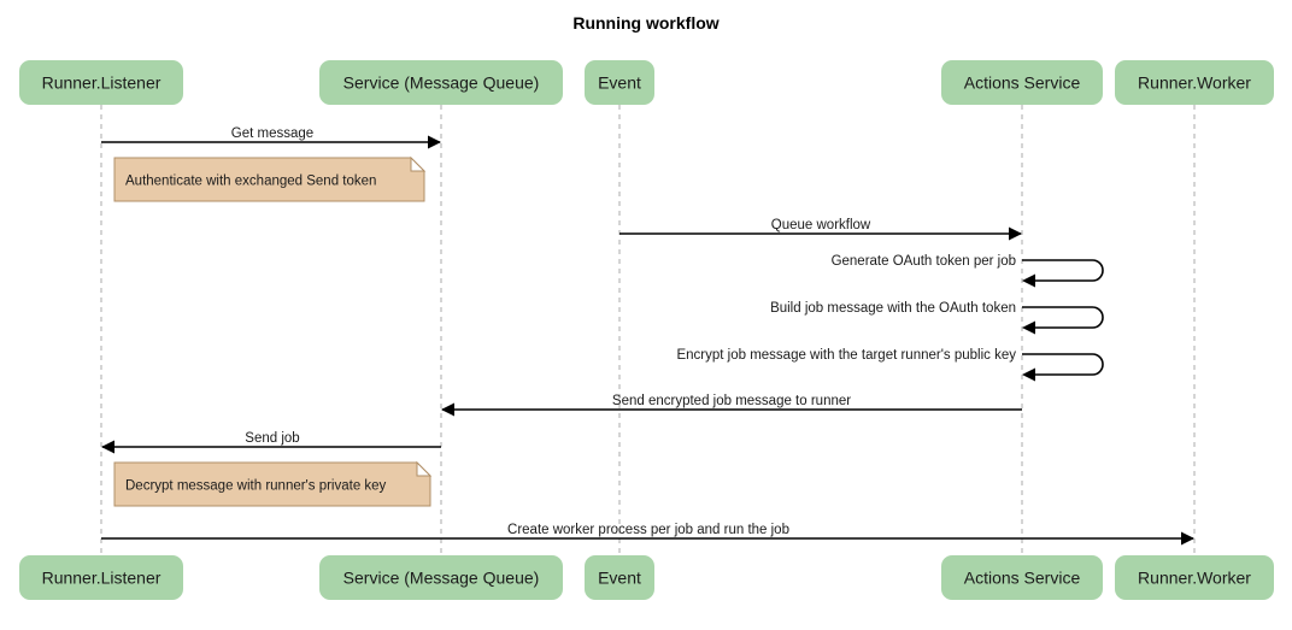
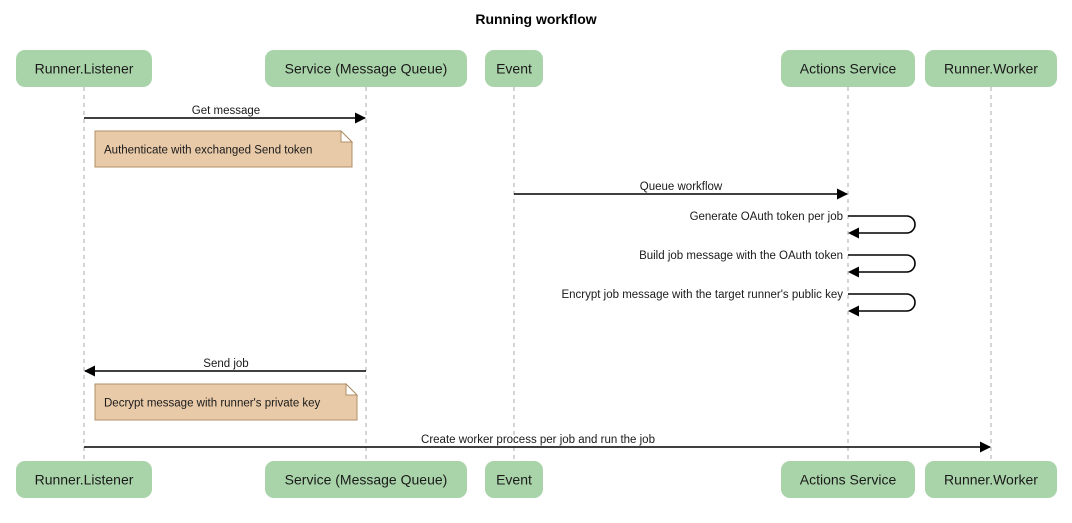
  Running workflow
  Runner.Listener
  Service (Message Queue)
  Event
  Actions Service
  Runner.Worker
  Runner.Listener
  Service (Message Queue)
  Event
  Actions Service
  Runner.Worker
  Get message
  Queue workflow
  Generate OAuth token per job
  Build job message with the OAuth token
  Encrypt job message with the target runner's public key
- Send encrypted job message to runner
  Send job
  Create worker process per job and run the job
  Authenticate with exchanged Send token
  Decrypt message with runner's private key
